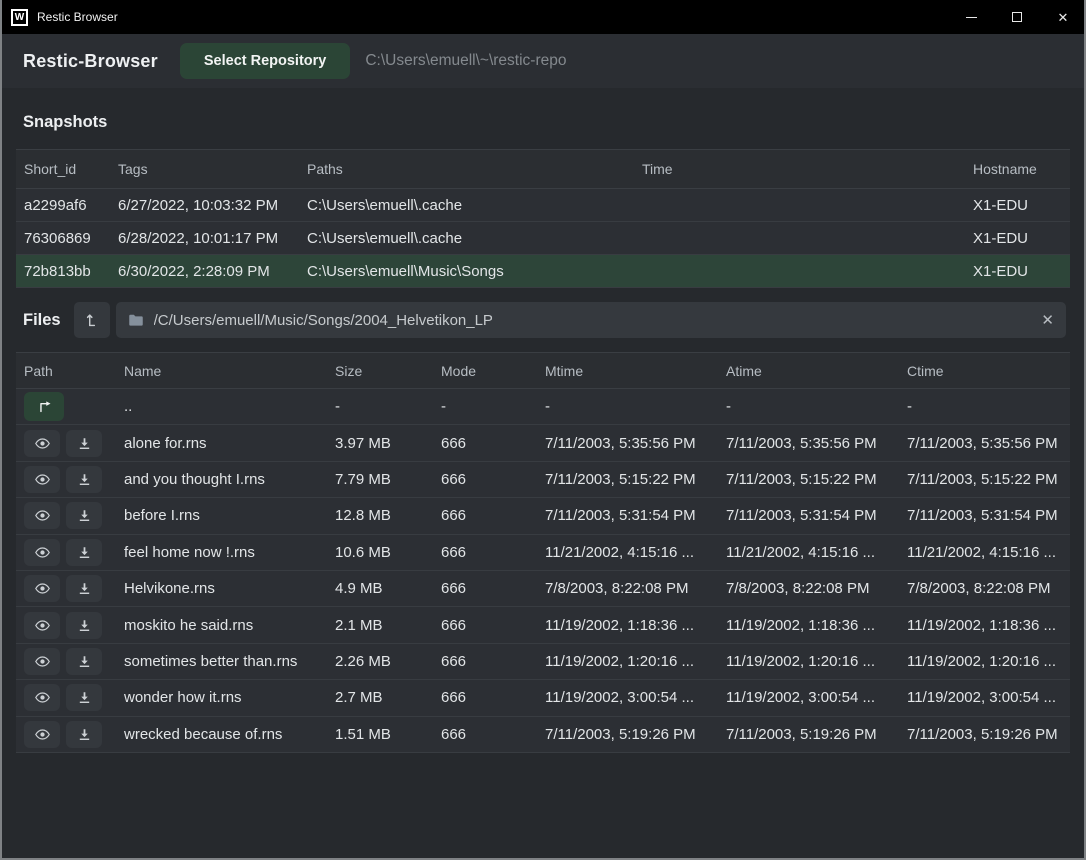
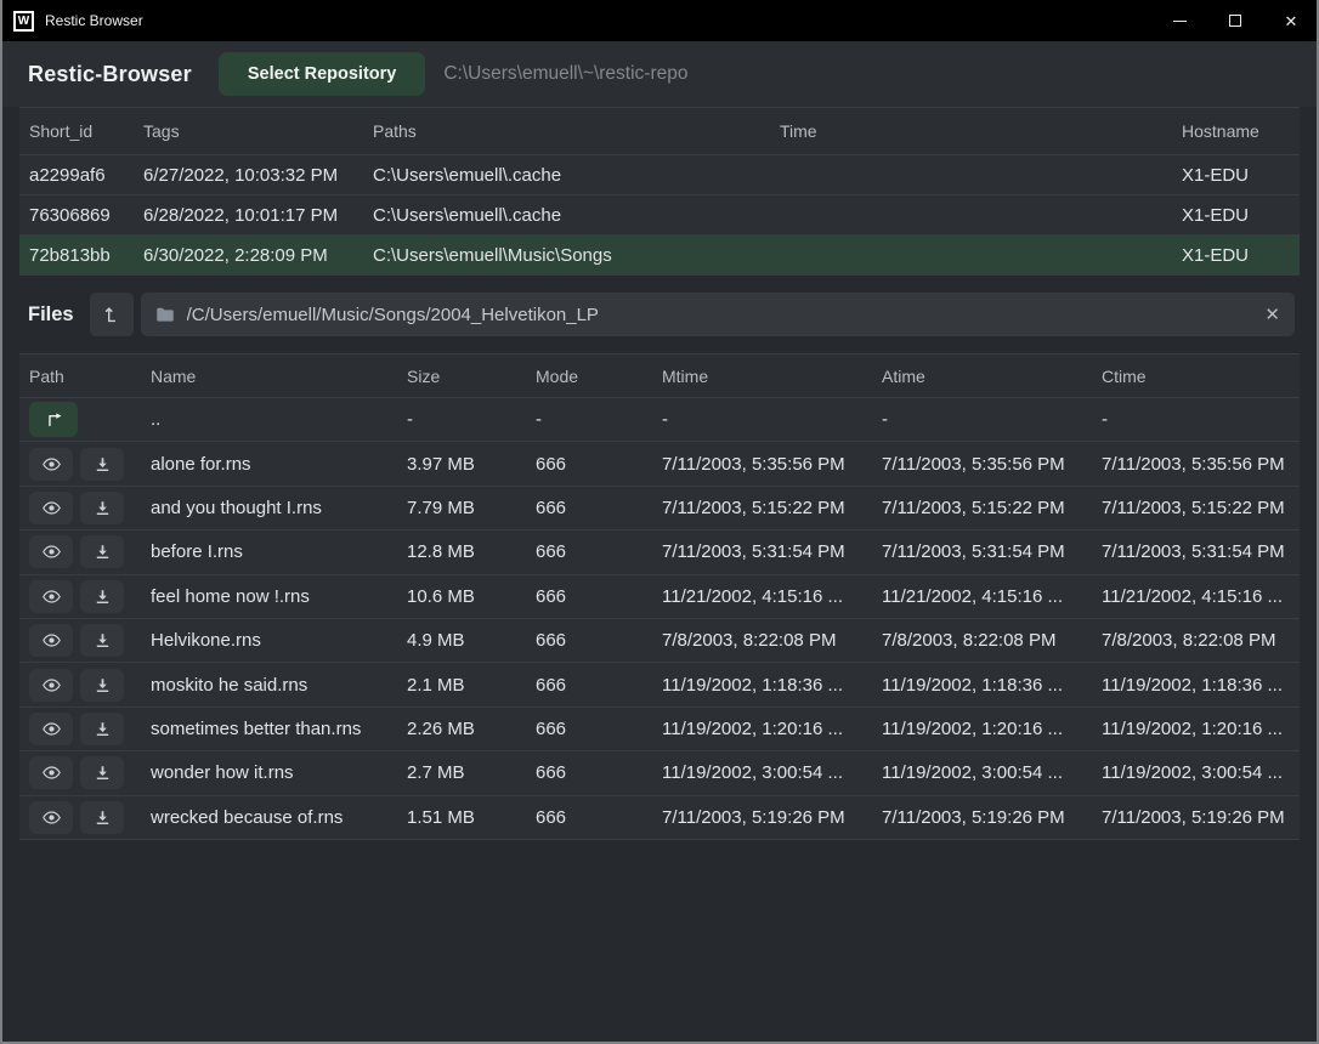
  W
  Restic Browser
  ✕
  Restic-Browser
  Select Repository
  C:\Users\emuell\~\restic-repo
- Snapshots
  Short_id
  Tags
  Paths
  Time
  Hostname
  a2299af6
  6/27/2022, 10:03:32 PM
  C:\Users\emuell\.cache
  X1-EDU
  76306869
  6/28/2022, 10:01:17 PM
  C:\Users\emuell\.cache
  X1-EDU
  72b813bb
  6/30/2022, 2:28:09 PM
  C:\Users\emuell\Music\Songs
  X1-EDU
  Files
  /C/Users/emuell/Music/Songs/2004_Helvetikon_LP
  ✕
  Path
  Name
  Size
  Mode
  Mtime
  Atime
  Ctime
  ..
  -
  -
  -
  -
  -
  alone for.rns
  3.97 MB
  666
  7/11/2003, 5:35:56 PM
  7/11/2003, 5:35:56 PM
  7/11/2003, 5:35:56 PM
  and you thought I.rns
  7.79 MB
  666
  7/11/2003, 5:15:22 PM
  7/11/2003, 5:15:22 PM
  7/11/2003, 5:15:22 PM
  before I.rns
  12.8 MB
  666
  7/11/2003, 5:31:54 PM
  7/11/2003, 5:31:54 PM
  7/11/2003, 5:31:54 PM
  feel home now !.rns
  10.6 MB
  666
  11/21/2002, 4:15:16 ...
  11/21/2002, 4:15:16 ...
  11/21/2002, 4:15:16 ...
  Helvikone.rns
  4.9 MB
  666
  7/8/2003, 8:22:08 PM
  7/8/2003, 8:22:08 PM
  7/8/2003, 8:22:08 PM
  moskito he said.rns
  2.1 MB
  666
  11/19/2002, 1:18:36 ...
  11/19/2002, 1:18:36 ...
  11/19/2002, 1:18:36 ...
  sometimes better than.rns
  2.26 MB
  666
  11/19/2002, 1:20:16 ...
  11/19/2002, 1:20:16 ...
  11/19/2002, 1:20:16 ...
  wonder how it.rns
  2.7 MB
  666
  11/19/2002, 3:00:54 ...
  11/19/2002, 3:00:54 ...
  11/19/2002, 3:00:54 ...
  wrecked because of.rns
  1.51 MB
  666
  7/11/2003, 5:19:26 PM
  7/11/2003, 5:19:26 PM
  7/11/2003, 5:19:26 PM
